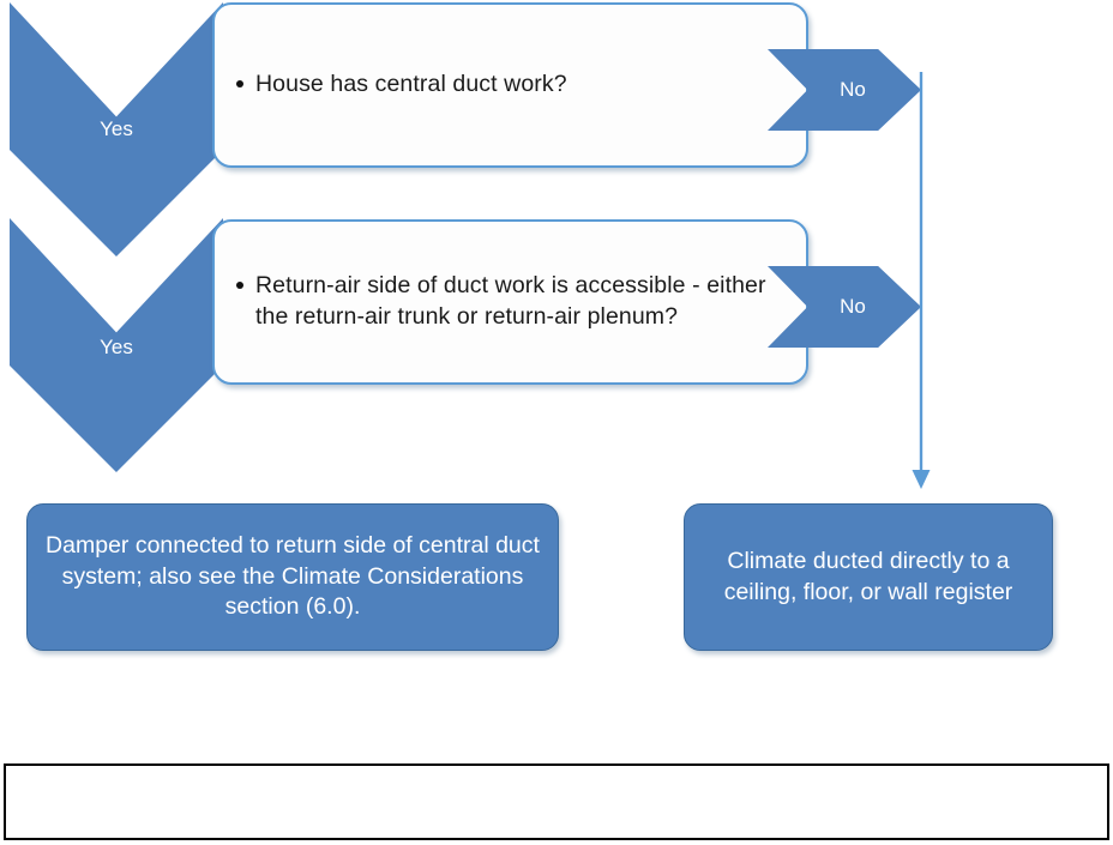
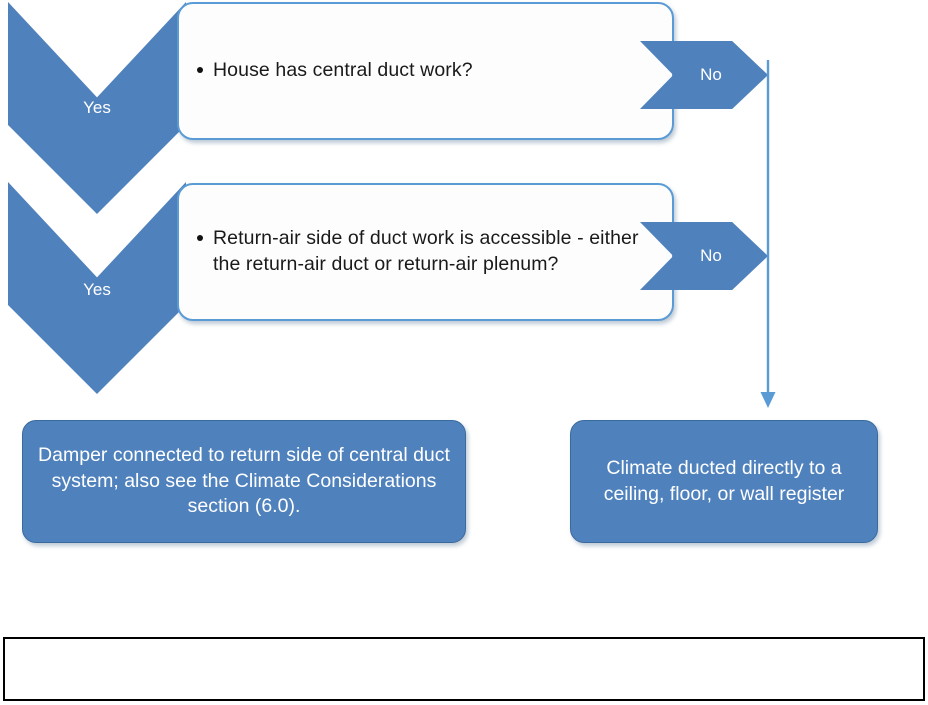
  Yes
  House has central duct work?
  No
  Yes
- Return-air side of duct work is accessible - either the return-air trunk or return-air plenum?
+ Return-air side of duct work is accessible - either the return-air duct or return-air plenum?
  No
  Damper connected to return side of central duct system; also see the Climate Considerations section (6.0).
  Climate ducted directly to a ceiling, floor, or wall register
